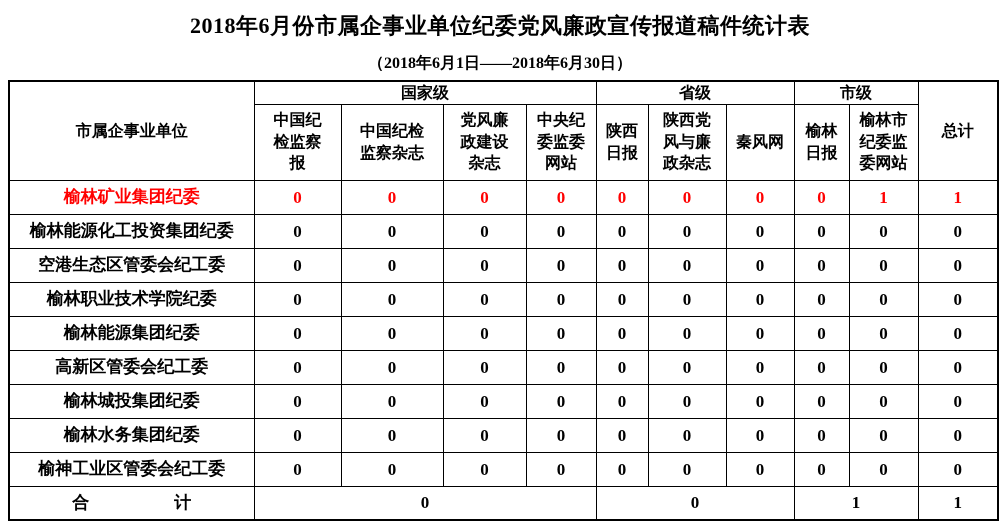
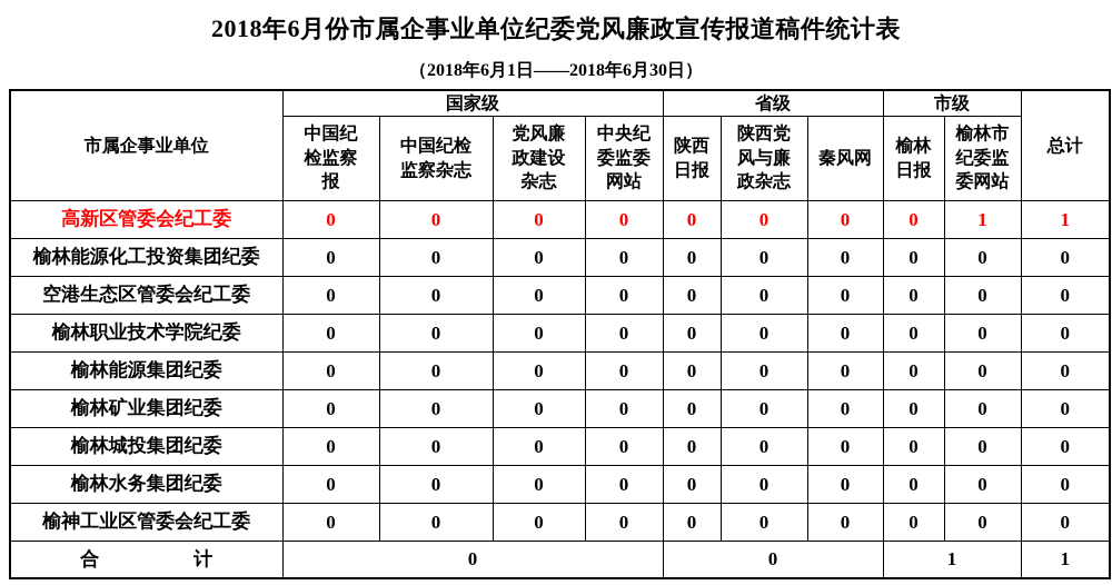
  2018年6月份市属企事业单位纪委党风廉政宣传报道稿件统计表
  （2018年6月1日——2018年6月30日）
  市属企事业单位	国家级	省级	市级	总计
  中国纪 检监察 报	中国纪检 监察杂志	党风廉 政建设 杂志	中央纪 委监委 网站	陕西 日报	陕西党 风与廉 政杂志	秦风网	榆林 日报	榆林市 纪委监 委网站
- 榆林矿业集团纪委	0	0	0	0	0	0	0	0	1	1
+ 高新区管委会纪工委	0	0	0	0	0	0	0	0	1	1
  榆林能源化工投资集团纪委	0	0	0	0	0	0	0	0	0	0
  空港生态区管委会纪工委	0	0	0	0	0	0	0	0	0	0
  榆林职业技术学院纪委	0	0	0	0	0	0	0	0	0	0
  榆林能源集团纪委	0	0	0	0	0	0	0	0	0	0
- 高新区管委会纪工委	0	0	0	0	0	0	0	0	0	0
+ 榆林矿业集团纪委	0	0	0	0	0	0	0	0	0	0
  榆林城投集团纪委	0	0	0	0	0	0	0	0	0	0
  榆林水务集团纪委	0	0	0	0	0	0	0	0	0	0
  榆神工业区管委会纪工委	0	0	0	0	0	0	0	0	0	0
  合 计	0	0	1	1
